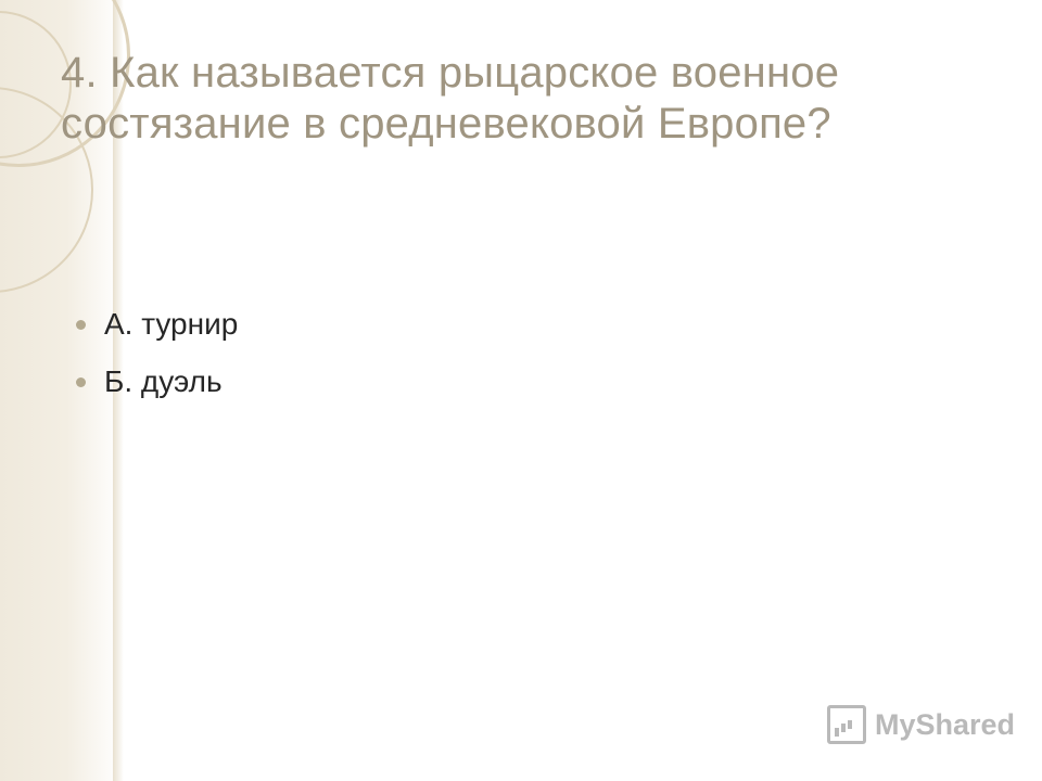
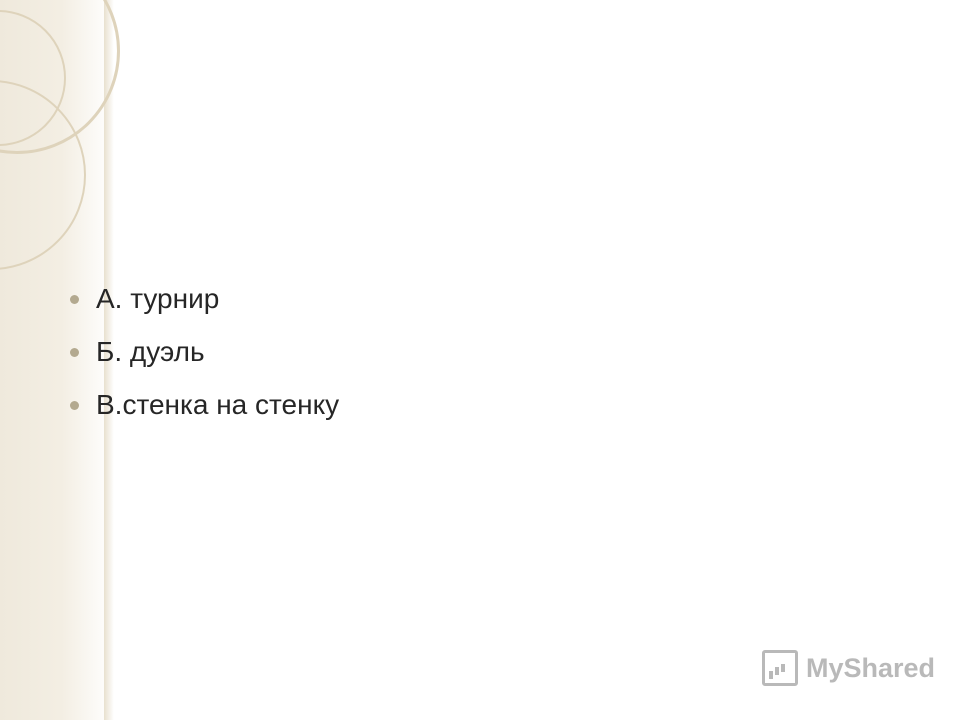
- 4. Как называется рыцарское военное состязание в средневековой Европе?
  А. турнир
  Б. дуэль
+ В.стенка на стенку
  MyShared
